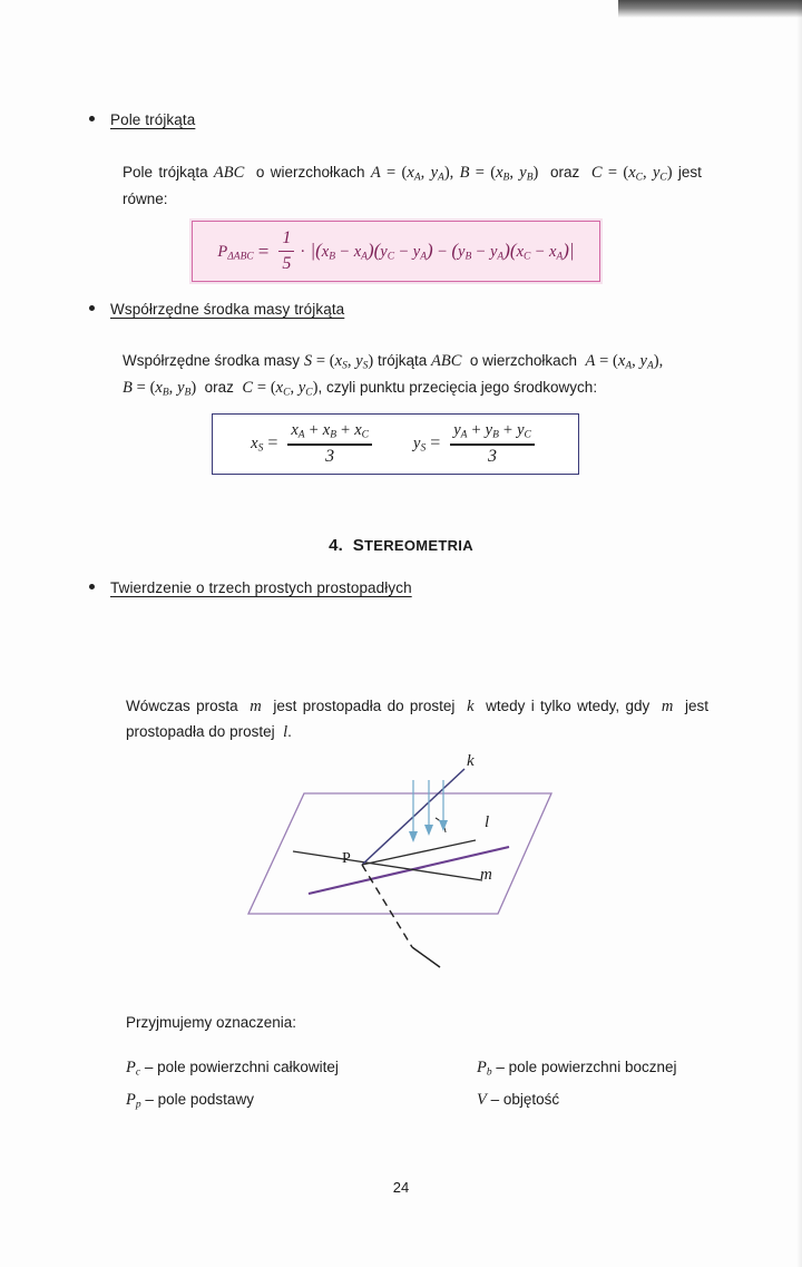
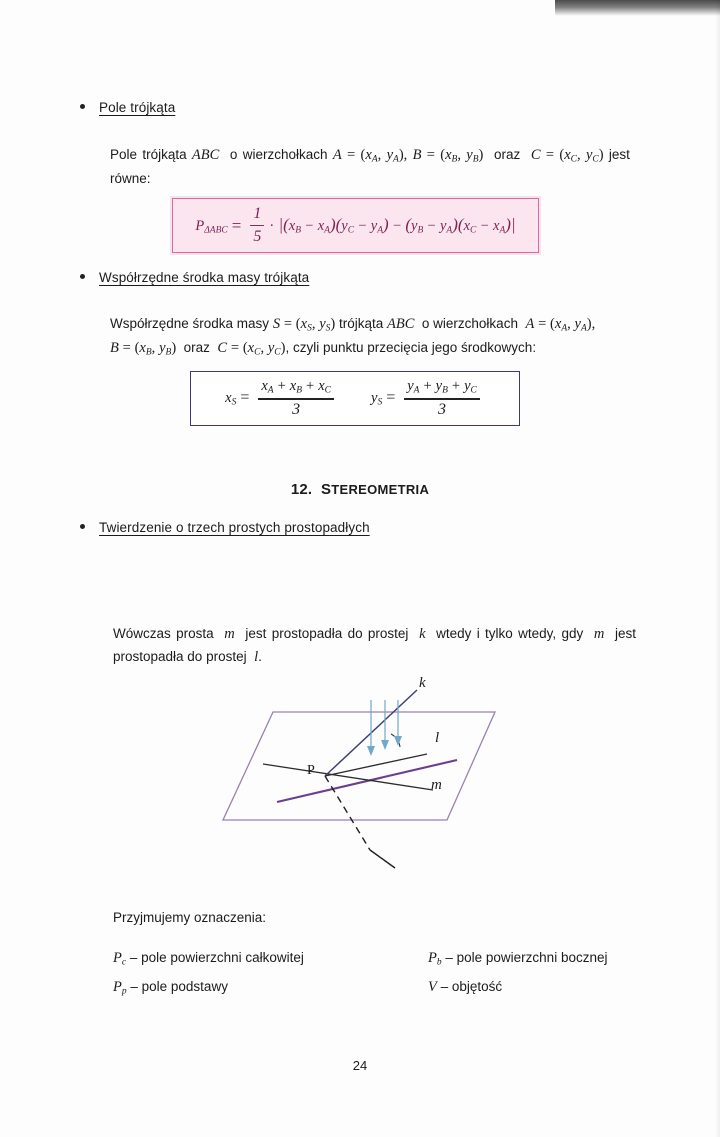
  Pole trójkąta
  Pole trójkąta ABC o wierzchołkach A = (xA, yA), B = (xB, yB) oraz C = (xC, yC) jest równe:
  PΔABC
  =
  1
  5
  · |(xB − xA)(yC − yA) − (yB − yA)(xC − xA)|
  Współrzędne środka masy trójkąta
  Współrzędne środka masy S = (xS, yS) trójkąta ABC o wierzchołkach A = (xA, yA),
  B = (xB, yB) oraz C = (xC, yC), czyli punktu przecięcia jego środkowych:
  xS
  =
  xA + xB + xC
  3
  yS
  =
  yA + yB + yC
  3
- 4. STEREOMETRIA
+ 12. STEREOMETRIA
  Twierdzenie o trzech prostych prostopadłych
  Wówczas prosta m jest prostopadła do prostej k wtedy i tylko wtedy, gdy m jest prostopadła do prostej l.
  k
  l
  m
  P
  Przyjmujemy oznaczenia:
  Pc – pole powierzchni całkowitej
  Pb – pole powierzchni bocznej
  Pp – pole podstawy
  V – objętość
  24
